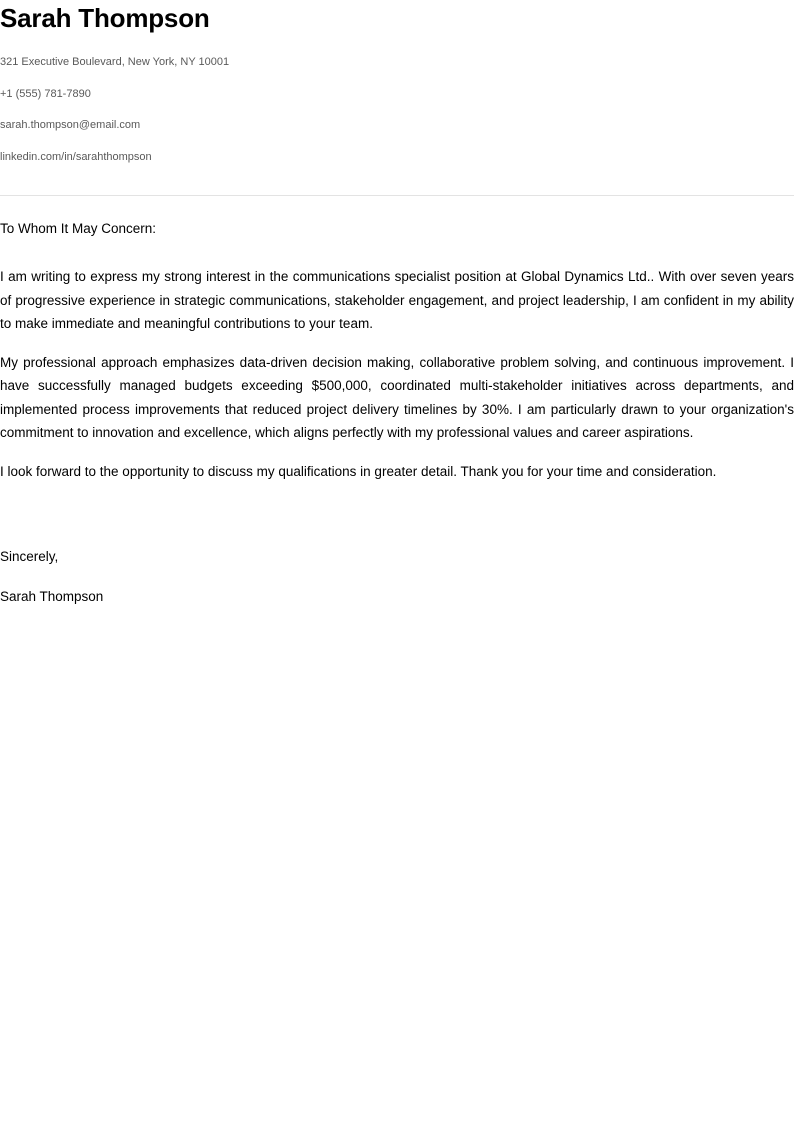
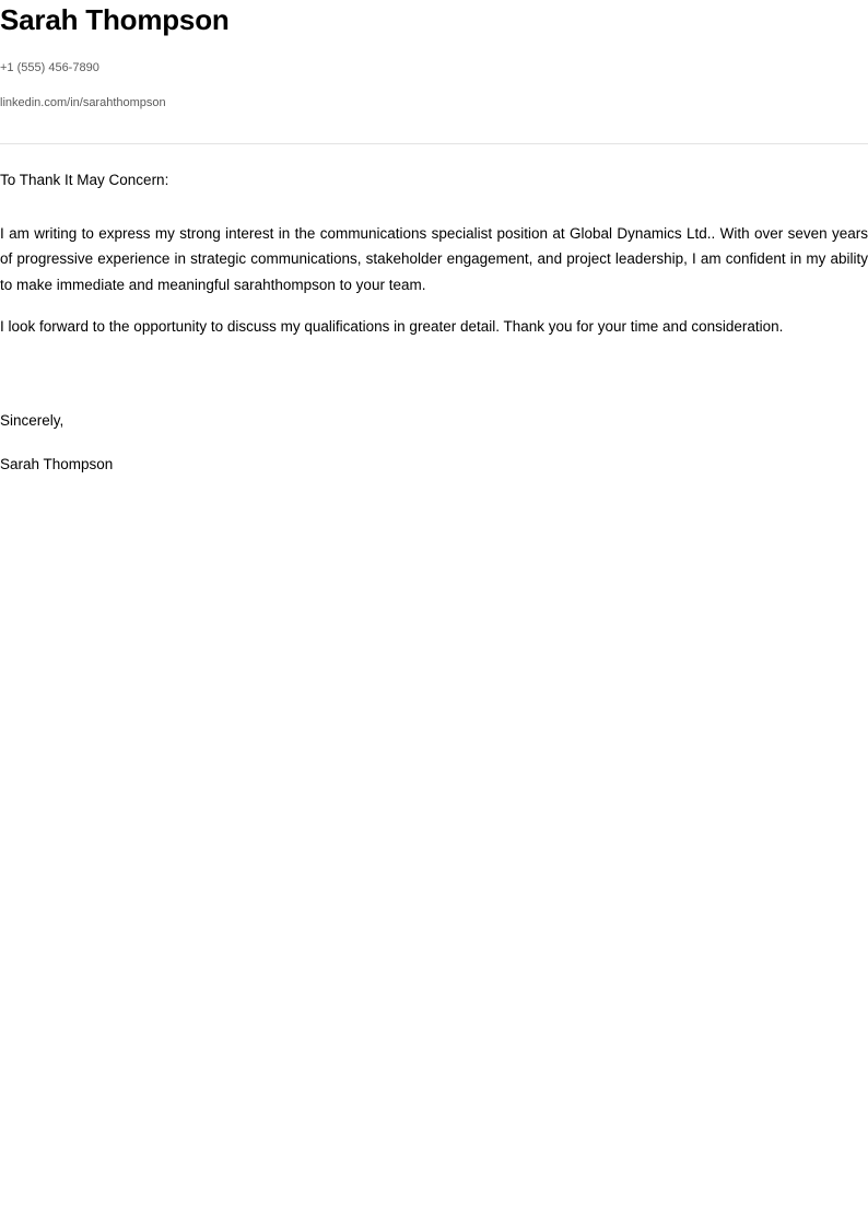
  Sarah Thompson
- 321 Executive Boulevard, New York, NY 10001
- +1 (555) 781-7890
+ +1 (555) 456-7890
- sarah.thompson@email.com
  linkedin.com/in/sarahthompson
- To Whom It May Concern:
+ To Thank It May Concern:
- I am writing to express my strong interest in the communications specialist position at Global Dynamics Ltd.. With over seven years of progressive experience in strategic communications, stakeholder engagement, and project leadership, I am confident in my ability to make immediate and meaningful contributions to your team.
+ I am writing to express my strong interest in the communications specialist position at Global Dynamics Ltd.. With over seven years of progressive experience in strategic communications, stakeholder engagement, and project leadership, I am confident in my ability to make immediate and meaningful sarahthompson to your team.
- My professional approach emphasizes data-driven decision making, collaborative problem solving, and continuous improvement. I have successfully managed budgets exceeding $500,000, coordinated multi-stakeholder initiatives across departments, and implemented process improvements that reduced project delivery timelines by 30%. I am particularly drawn to your organization's commitment to innovation and excellence, which aligns perfectly with my professional values and career aspirations.
  I look forward to the opportunity to discuss my qualifications in greater detail. Thank you for your time and consideration.
  Sincerely,
  Sarah Thompson
